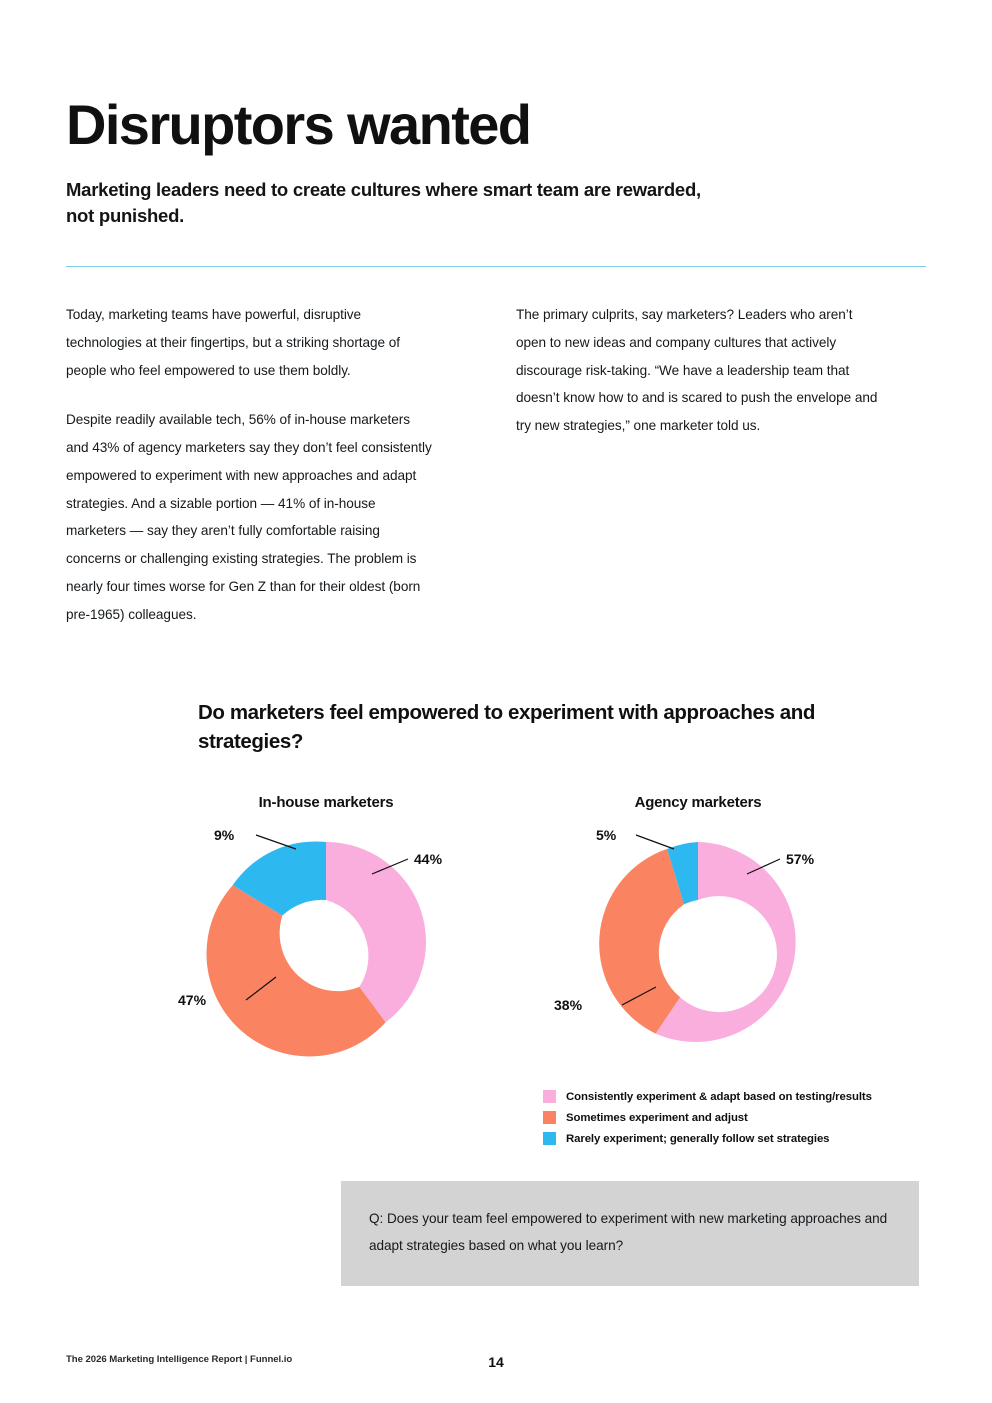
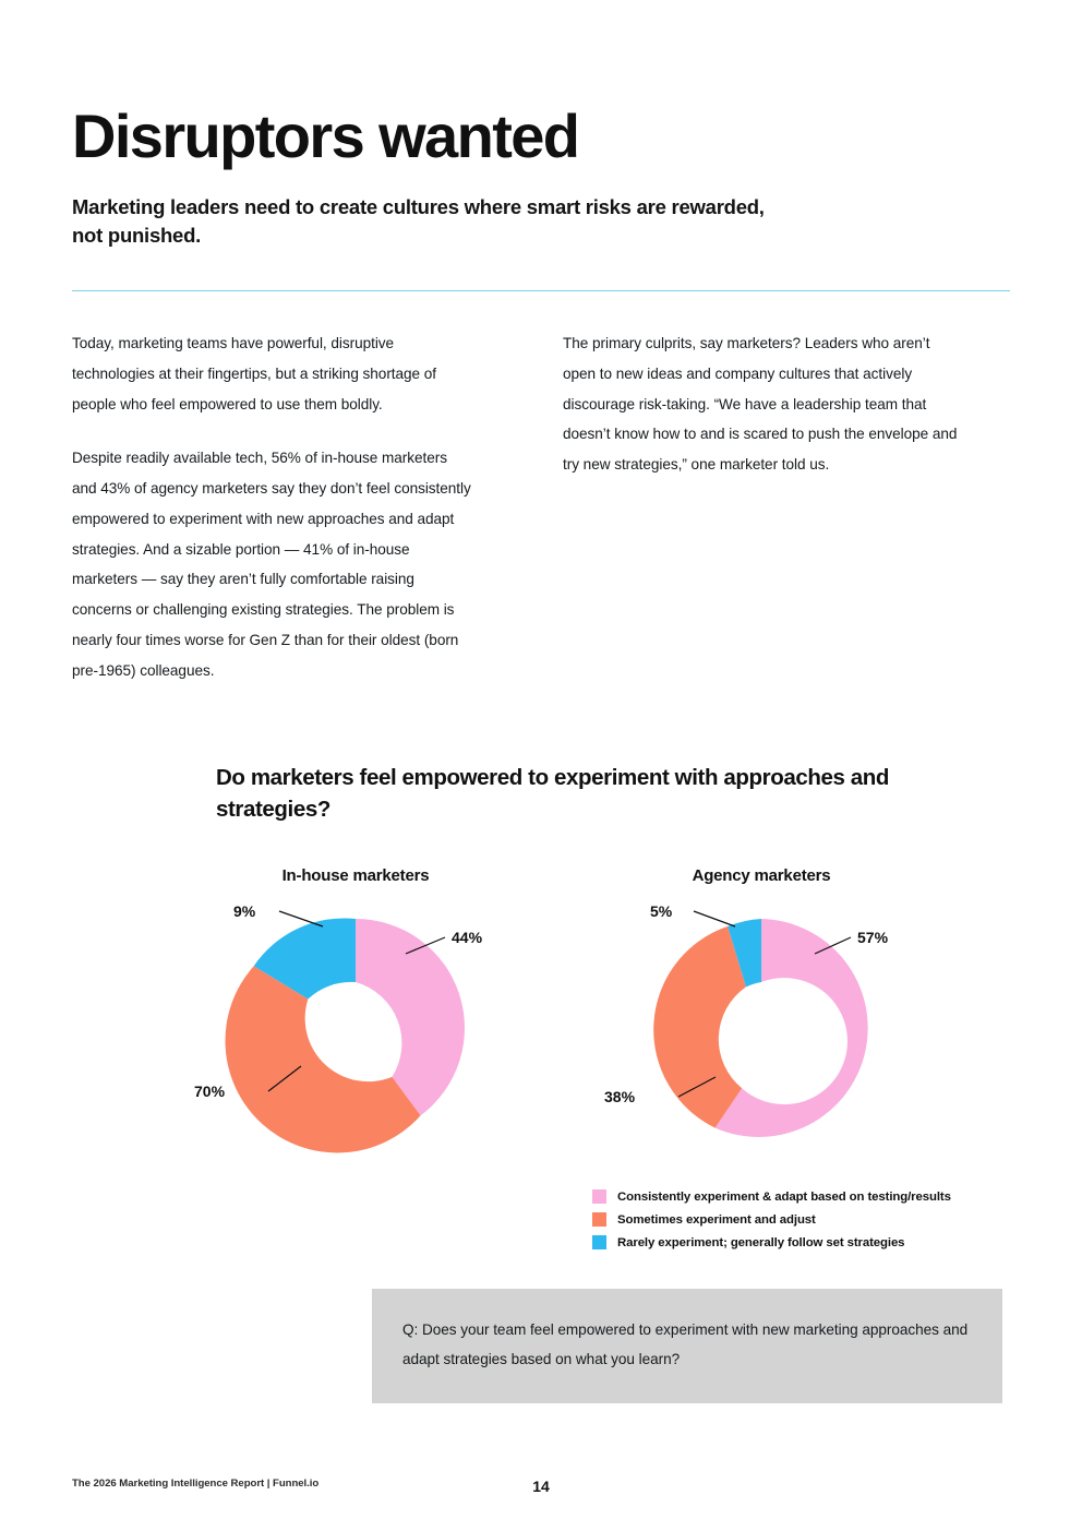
  Disruptors wanted
- Marketing leaders need to create cultures where smart team are rewarded, not punished.
+ Marketing leaders need to create cultures where smart risks are rewarded, not punished.
  Today, marketing teams have powerful, disruptive technologies at their fingertips, but a striking shortage of people who feel empowered to use them boldly.
  Despite readily available tech, 56% of in-house marketers and 43% of agency marketers say they don’t feel consistently empowered to experiment with new approaches and adapt strategies. And a sizable portion — 41% of in-house marketers — say they aren’t fully comfortable raising concerns or challenging existing strategies. The problem is nearly four times worse for Gen Z than for their oldest (born pre-1965) colleagues.
  The primary culprits, say marketers? Leaders who aren’t open to new ideas and company cultures that actively discourage risk-taking. “We have a leadership team that doesn’t know how to and is scared to push the envelope and try new strategies,” one marketer told us.
  Do marketers feel empowered to experiment with approaches and strategies?
  In-house marketers
  44%
- 47%
+ 70%
  9%
  Agency marketers
  57%
  38%
  5%
  Consistently experiment & adapt based on testing/results
  Sometimes experiment and adjust
  Rarely experiment; generally follow set strategies
  Q: Does your team feel empowered to experiment with new marketing approaches and adapt strategies based on what you learn?
  The 2026 Marketing Intelligence Report | Funnel.io
  14
